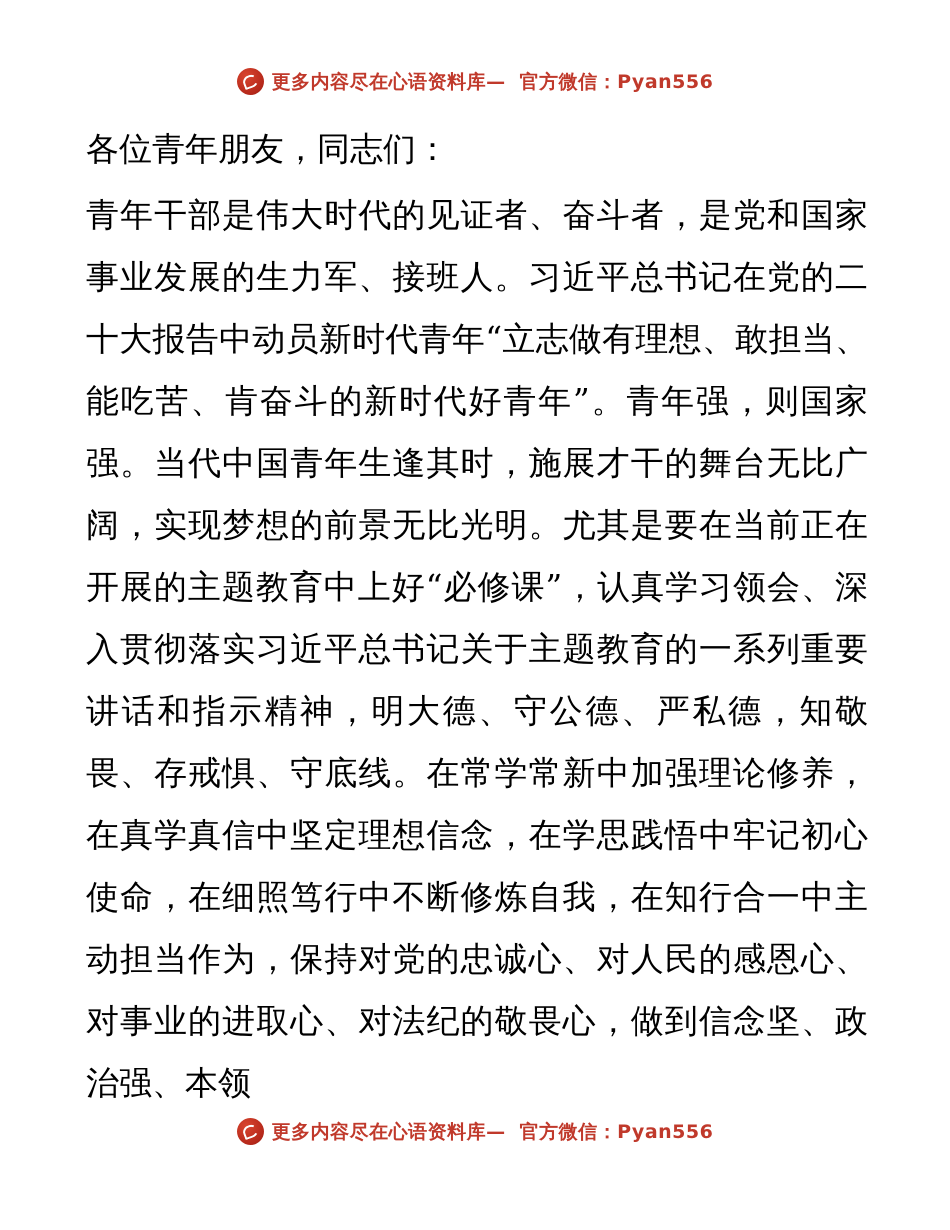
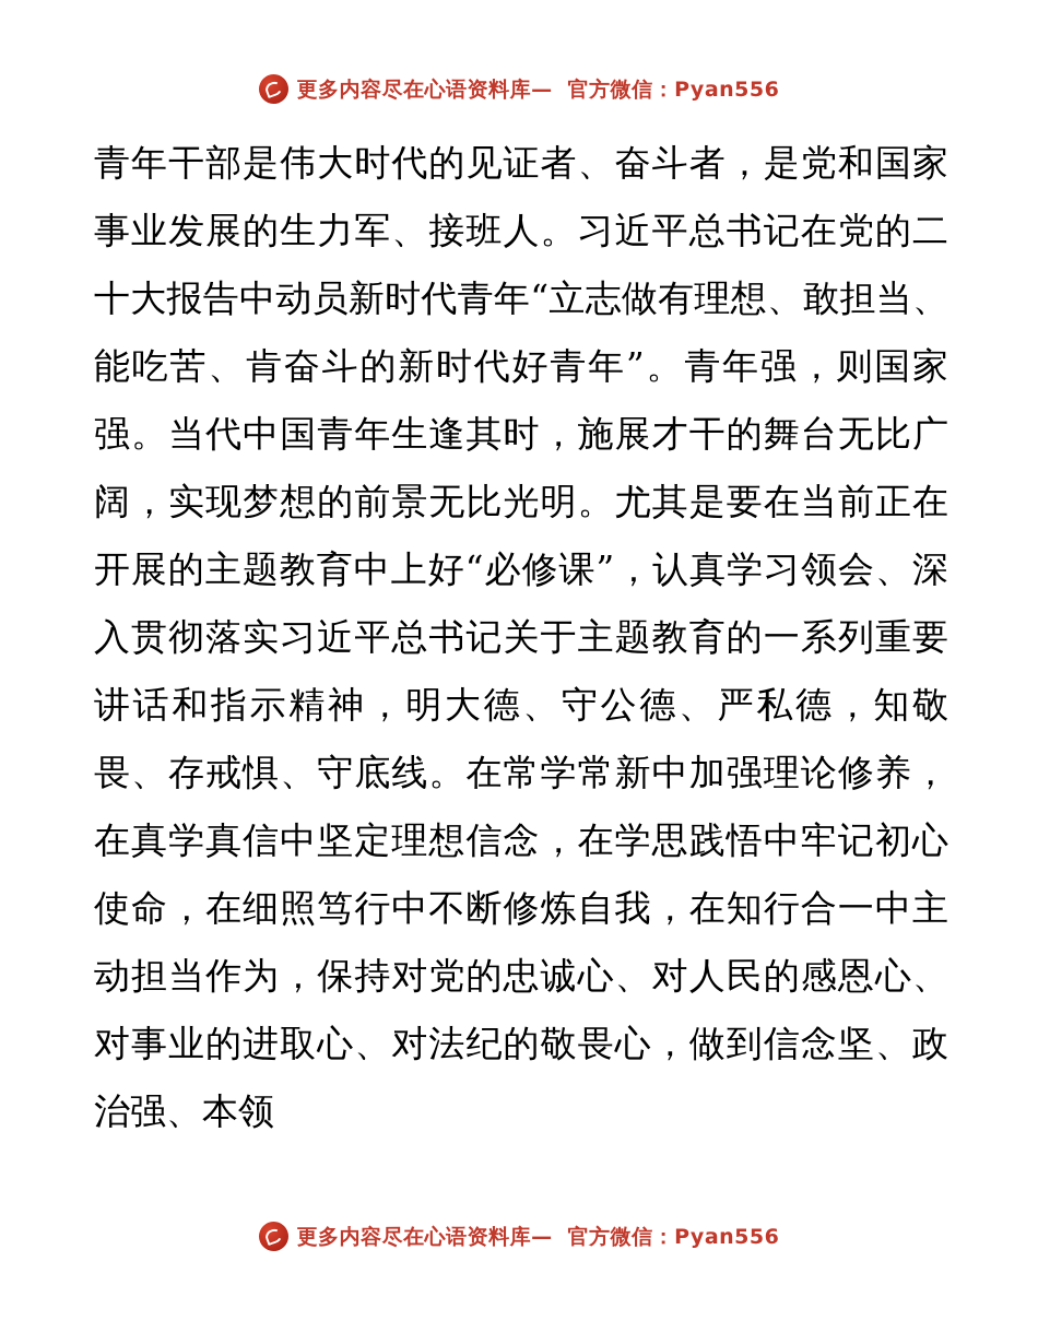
  更多内容尽在心语资料库—
  官方微信：
  Pyan556
- 各位青年朋友，同志们：
  青年干部是伟大时代的见证者、奋斗者，是党和国家事业发展的生力军、接班人。习近平总书记在党的二十大报告中动员新时代青年“立志做有理想、敢担当、能吃苦、肯奋斗的新时代好青年”。青年强，则国家强。当代中国青年生逢其时，施展才干的舞台无比广阔，实现梦想的前景无比光明。尤其是要在当前正在开展的主题教育中上好“必修课”，认真学习领会、深入贯彻落实习近平总书记关于主题教育的一系列重要讲话和指示精神，明大德、守公德、严私德，知敬畏、存戒惧、守底线。在常学常新中加强理论修养，在真学真信中坚定理想信念，在学思践悟中牢记初心使命，在细照笃行中不断修炼自我，在知行合一中主动担当作为，保持对党的忠诚心、对人民的感恩心、对事业的进取心、对法纪的敬畏心，做到信念坚、政治强、本领
  更多内容尽在心语资料库—
  官方微信：
  Pyan556
